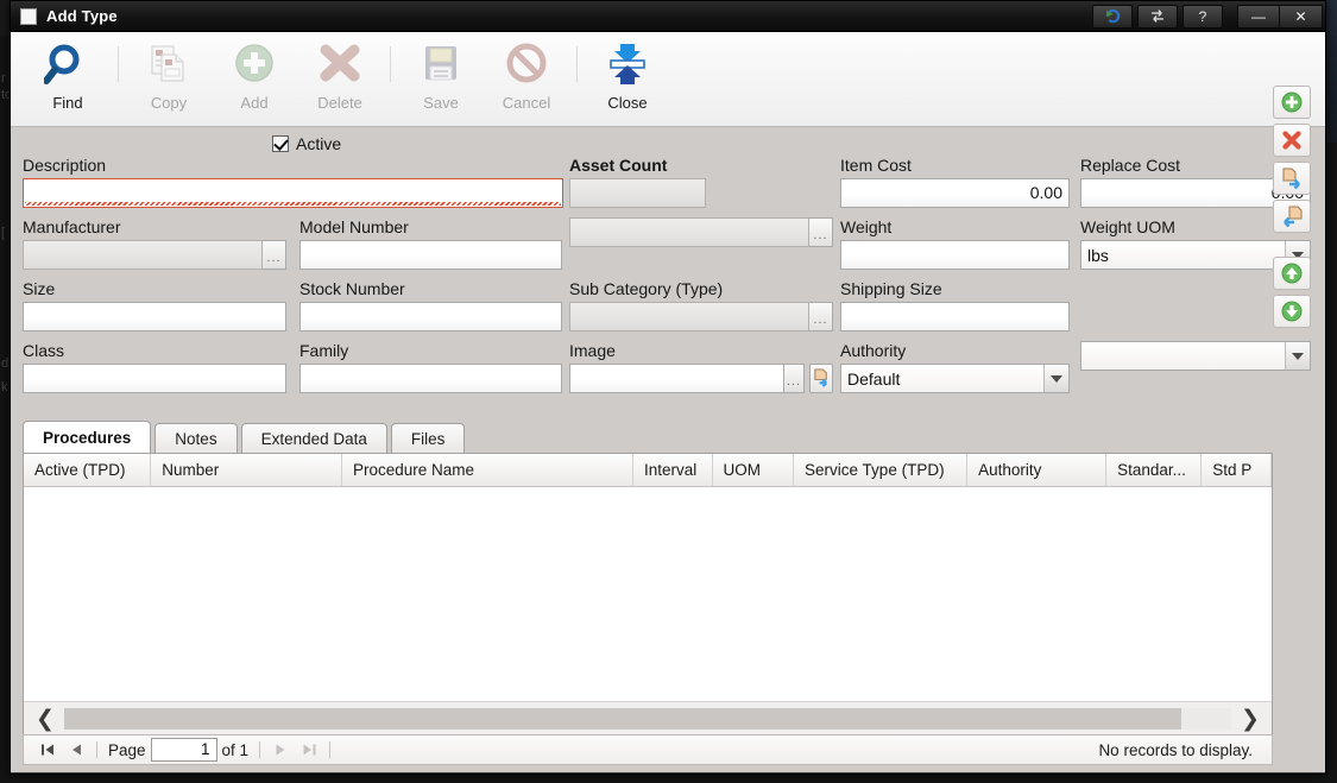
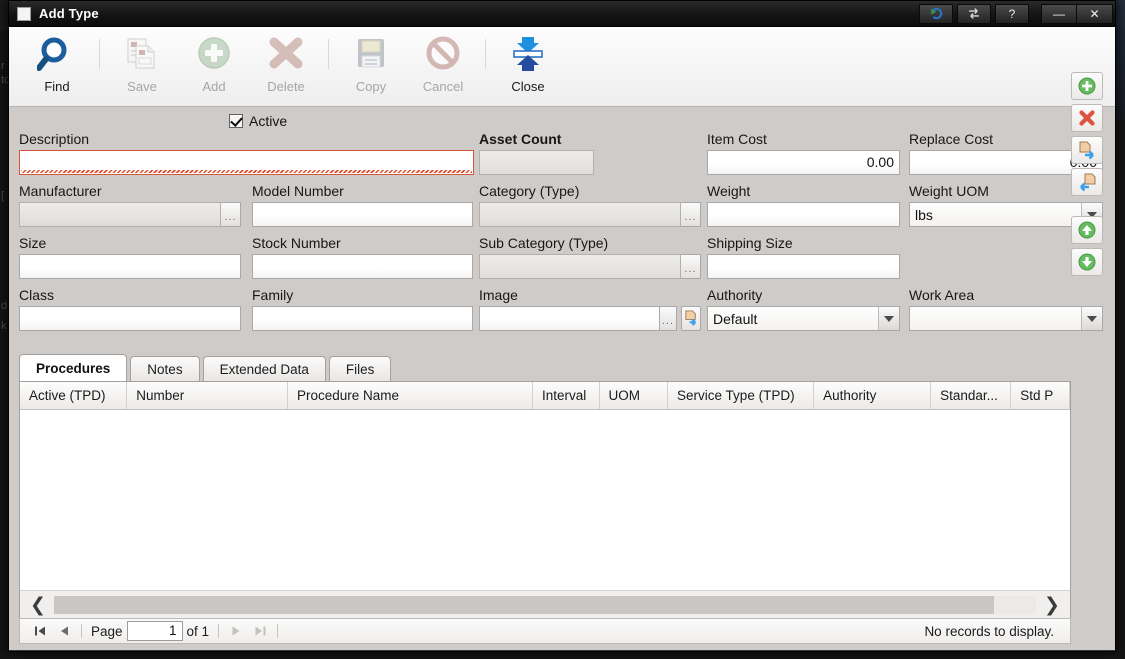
  r
  [
  d
  k
  Add Type
  ?
  —
  ✕
  Find
- Copy
+ Save
  Add
  Delete
- Save
+ Copy
  Cancel
  Close
  Active
  Description
  Asset Count
  Item Cost
  0.00
  Replace Cost
  Manufacturer
  ...
  Model Number
+ Category (Type)
  ...
  Weight
  Weight UOM
  lbs
  Size
  Stock Number
  Sub Category (Type)
  ...
  Shipping Size
  Class
  Family
  Image
  ...
  Authority
  Default
+ Work Area
  Procedures
  Notes
  Extended Data
  Files
  Active (TPD)
  Number
  Procedure Name
  Interval
  UOM
  Service Type (TPD)
  Authority
  Standar...
  Std P
  ❮
  ❯
  Page
  1
  of 1
  No records to display.
